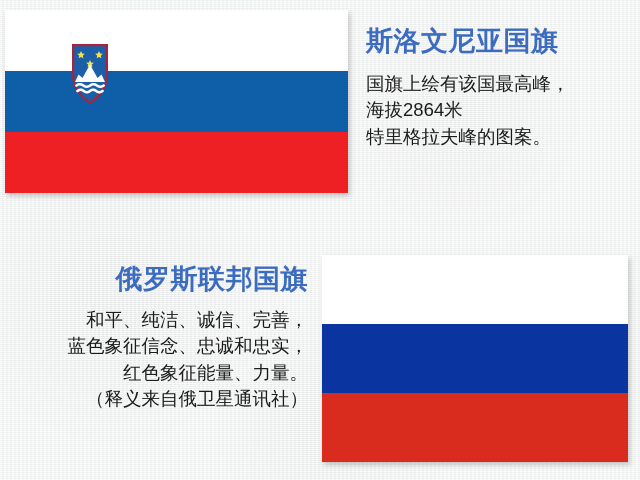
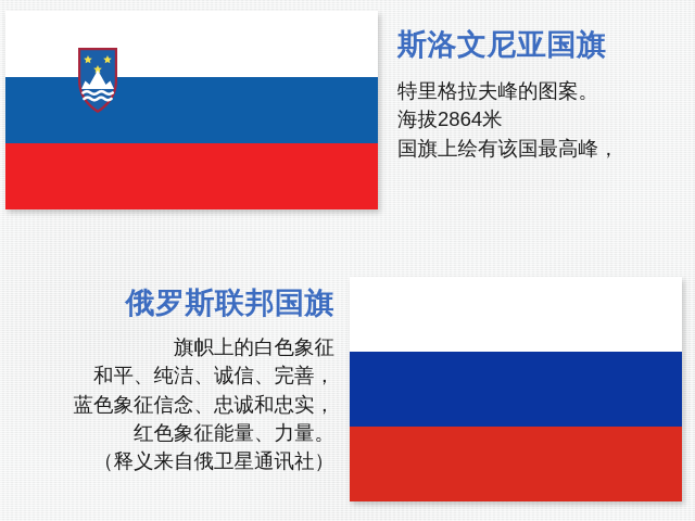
  斯洛文尼亚国旗
- 国旗上绘有该国最高峰，
+ 特里格拉夫峰的图案。
  海拔2864米
- 特里格拉夫峰的图案。
+ 国旗上绘有该国最高峰，
  俄罗斯联邦国旗
+ 旗帜上的白色象征
  和平、纯洁、诚信、完善，
  蓝色象征信念、忠诚和忠实，
  红色象征能量、力量。
  （释义来自俄卫星通讯社）
